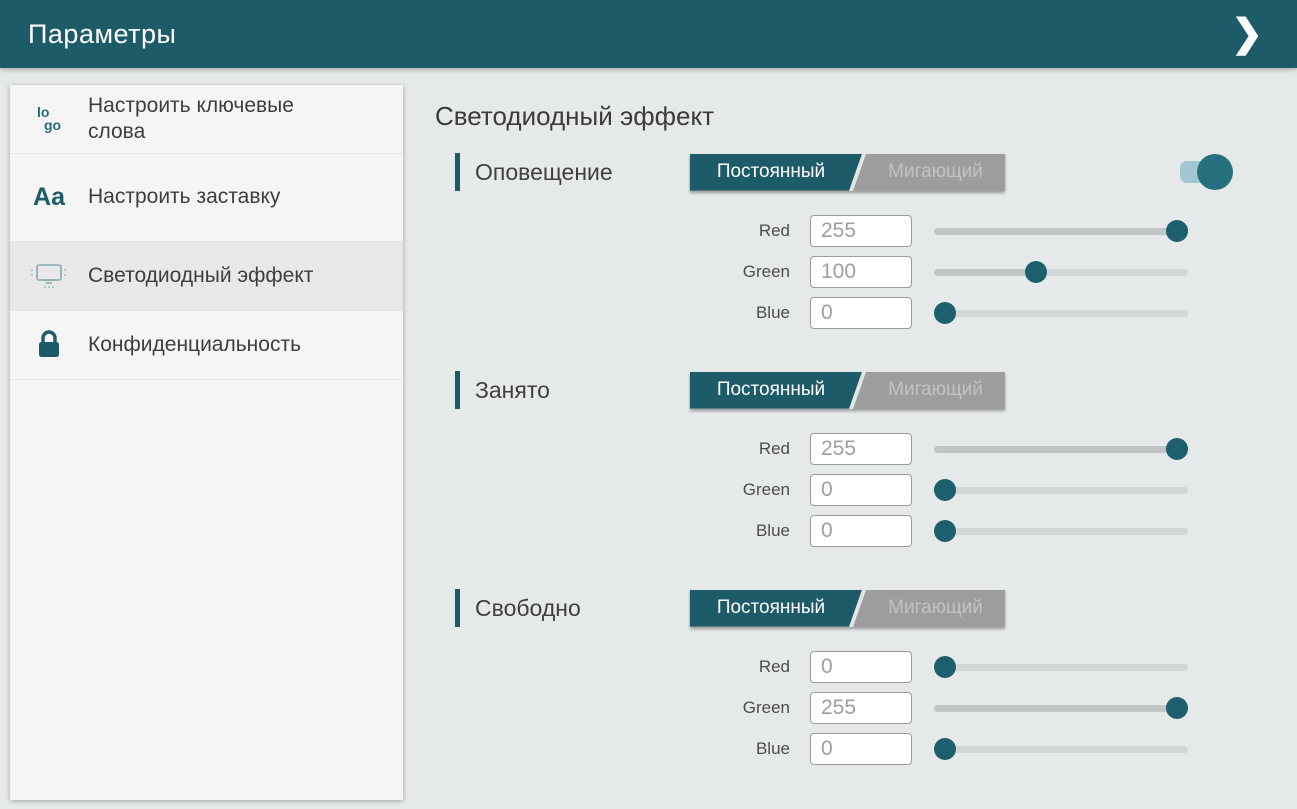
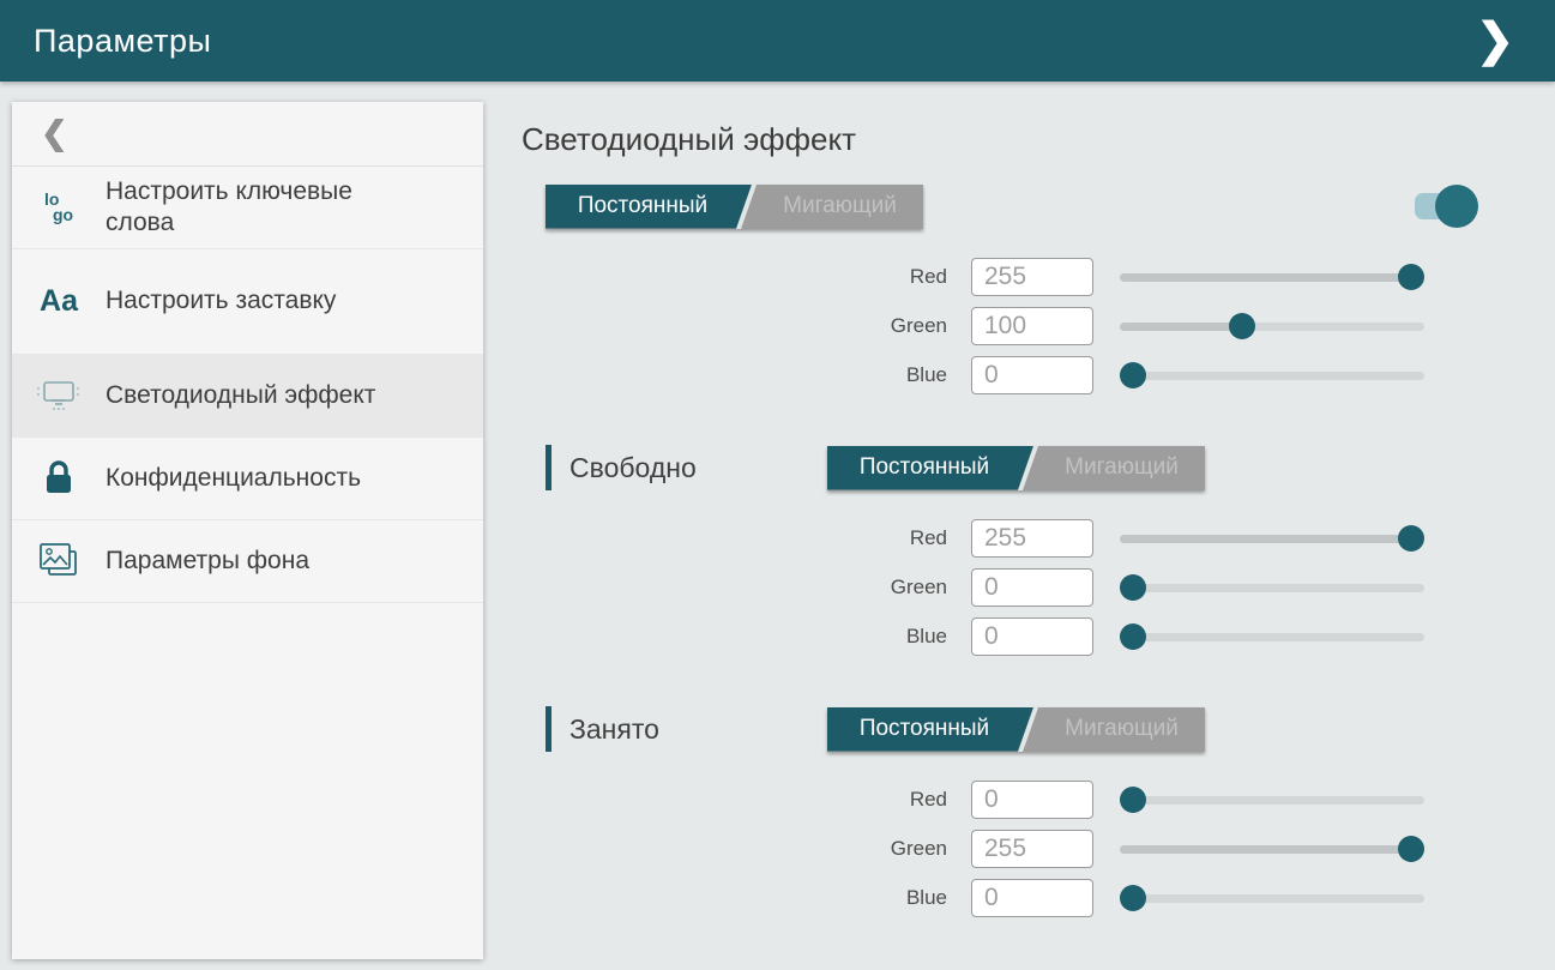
  Параметры
  ❯
+ ❮
  lo
  go
  Настроить ключевые слова
  Aa
  Настроить заставку
  Светодиодный эффект
  Конфиденциальность
+ Параметры фона
  Светодиодный эффект
- Оповещение
  Постоянный
  Мигающий
  Red
  255
  Green
  100
  Blue
  0
- Занято
+ Свободно
  Постоянный
  Мигающий
  Red
  255
  Green
  0
  Blue
  0
- Свободно
+ Занято
  Постоянный
  Мигающий
  Red
  0
  Green
  255
  Blue
  0
